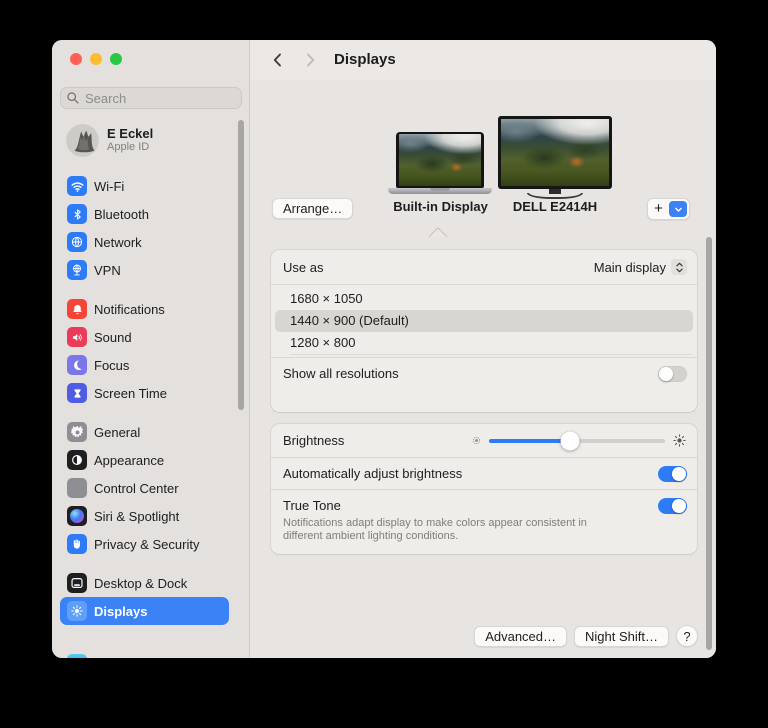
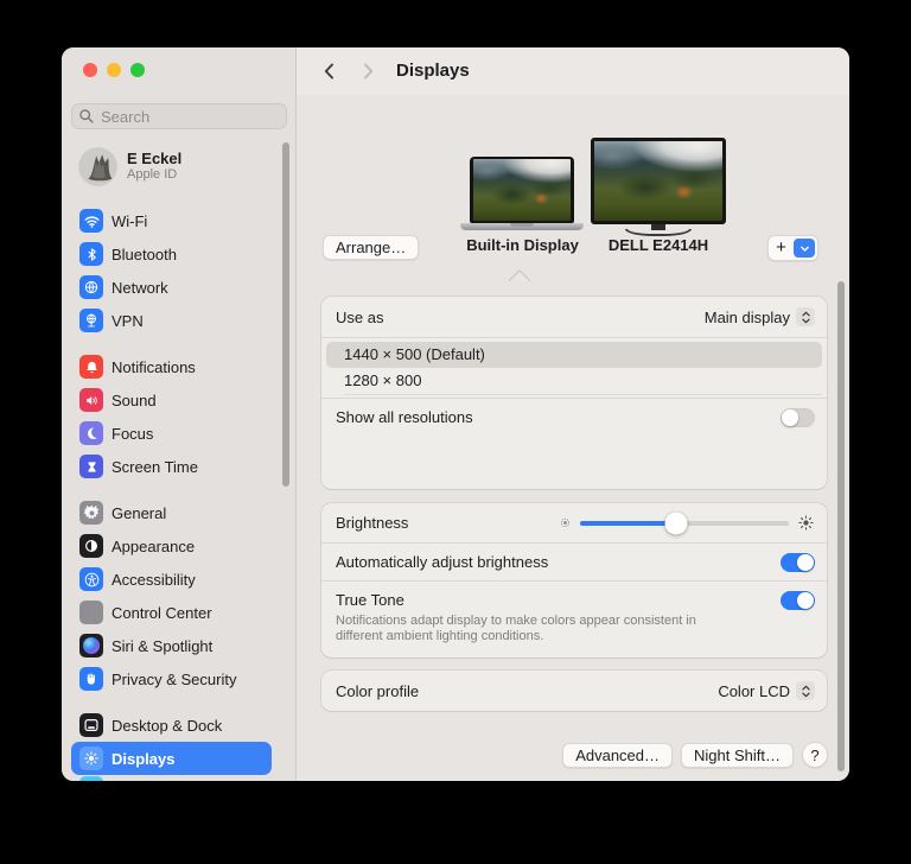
  Search
  E Eckel
  Apple ID
  Wi-Fi
  Bluetooth
  Network
  VPN
  Notifications
  Sound
  Focus
  Screen Time
  General
  Appearance
+ Accessibility
  Control Center
  Siri & Spotlight
  Privacy & Security
  Desktop & Dock
  Displays
  Displays
  Arrange…
  Built-in Display
  DELL E2414H
  +
  Use as
  Main display
- 1680 × 1050
- 1440 × 900 (Default)
+ 1440 × 500 (Default)
  1280 × 800
  Show all resolutions
  Brightness
  Automatically adjust brightness
  True Tone
  Notifications adapt display to make colors appear consistent in different ambient lighting conditions.
+ Color profile
+ Color LCD
  Advanced…
  Night Shift…
  ?
